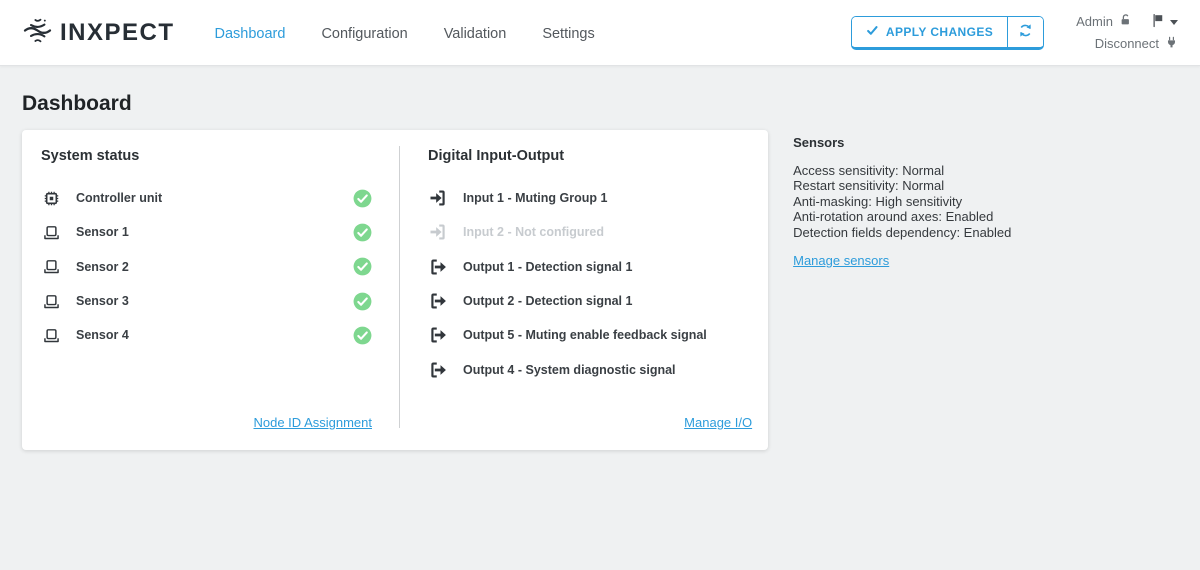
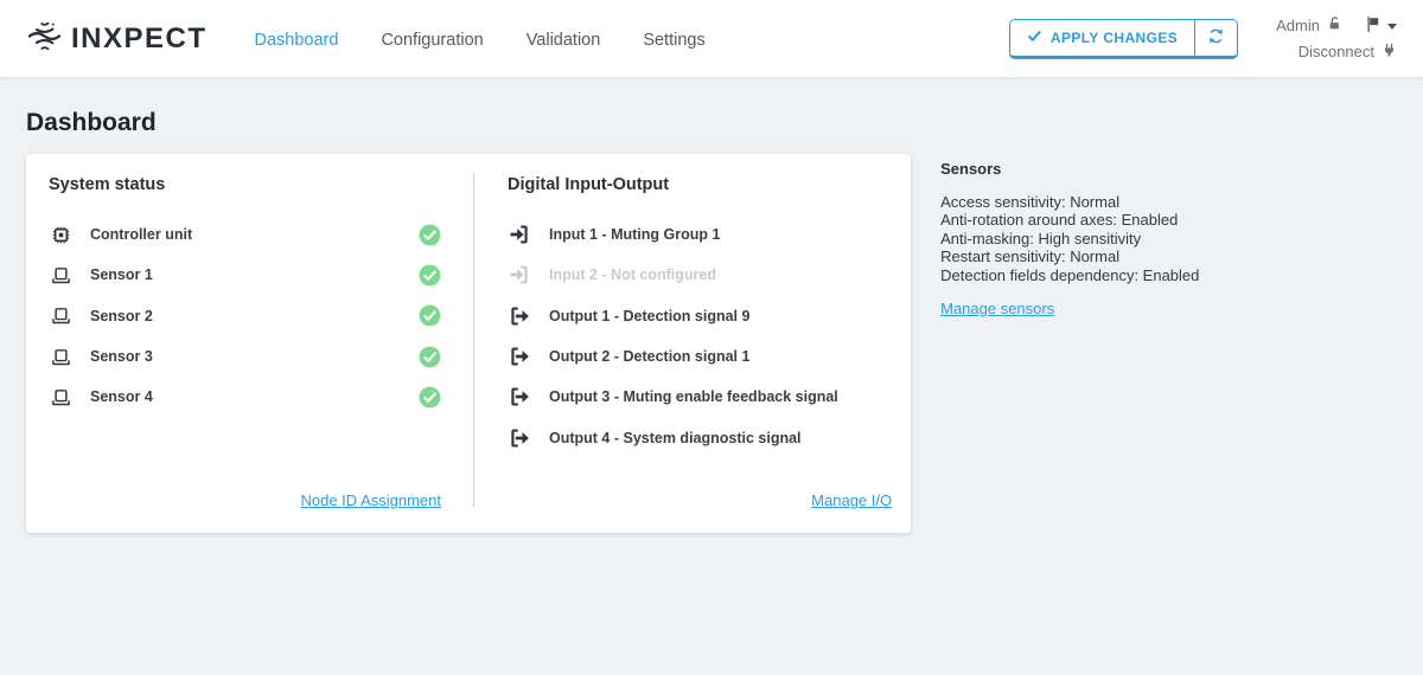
  INXPECT
  Dashboard
  Configuration
  Validation
  Settings
  APPLY CHANGES
  Admin
  Disconnect
  Dashboard
  System status
  Controller unit
  Sensor 1
  Sensor 2
  Sensor 3
  Sensor 4
  Node ID Assignment
  Digital Input-Output
  Input 1 - Muting Group 1
  Input 2 - Not configured
- Output 1 - Detection signal 1
+ Output 1 - Detection signal 9
  Output 2 - Detection signal 1
- Output 5 - Muting enable feedback signal
+ Output 3 - Muting enable feedback signal
  Output 4 - System diagnostic signal
  Manage I/O
  Sensors
  Access sensitivity: Normal
- Restart sensitivity: Normal
+ Anti-rotation around axes: Enabled
  Anti-masking: High sensitivity
- Anti-rotation around axes: Enabled
+ Restart sensitivity: Normal
  Detection fields dependency: Enabled
  Manage sensors
